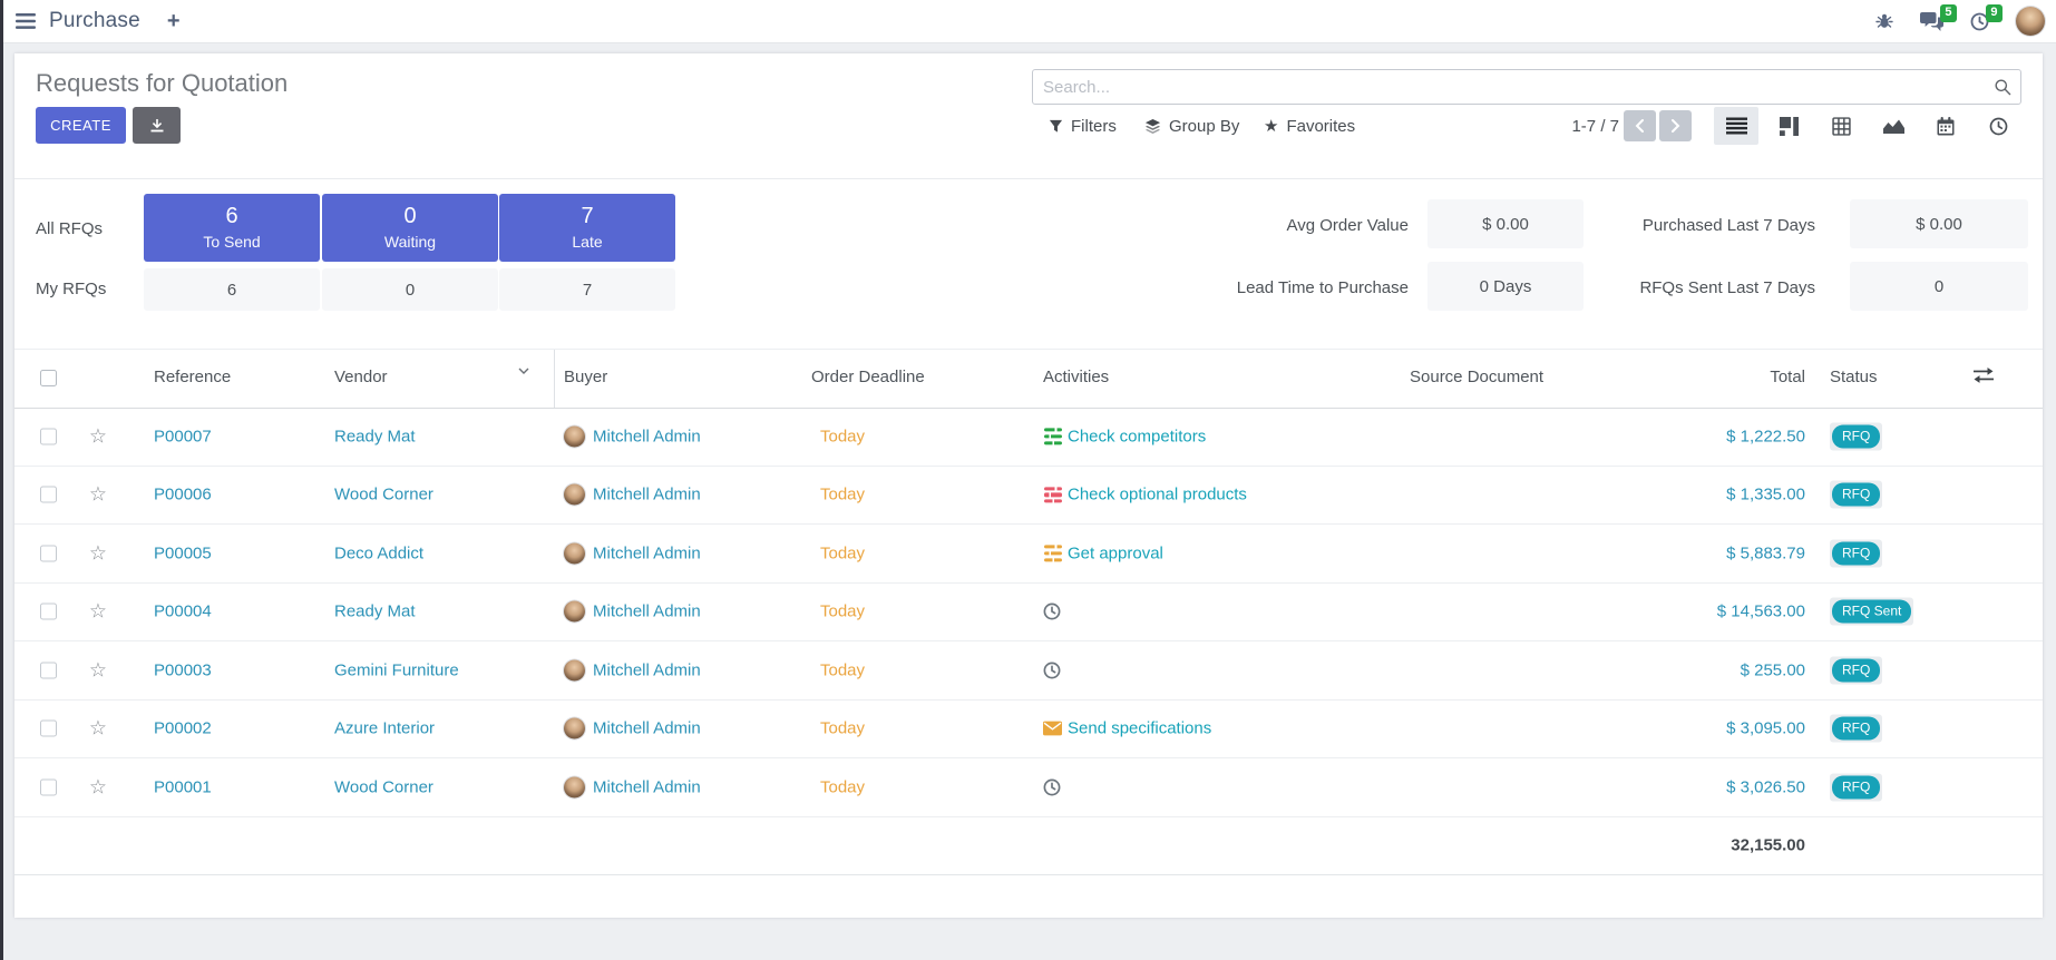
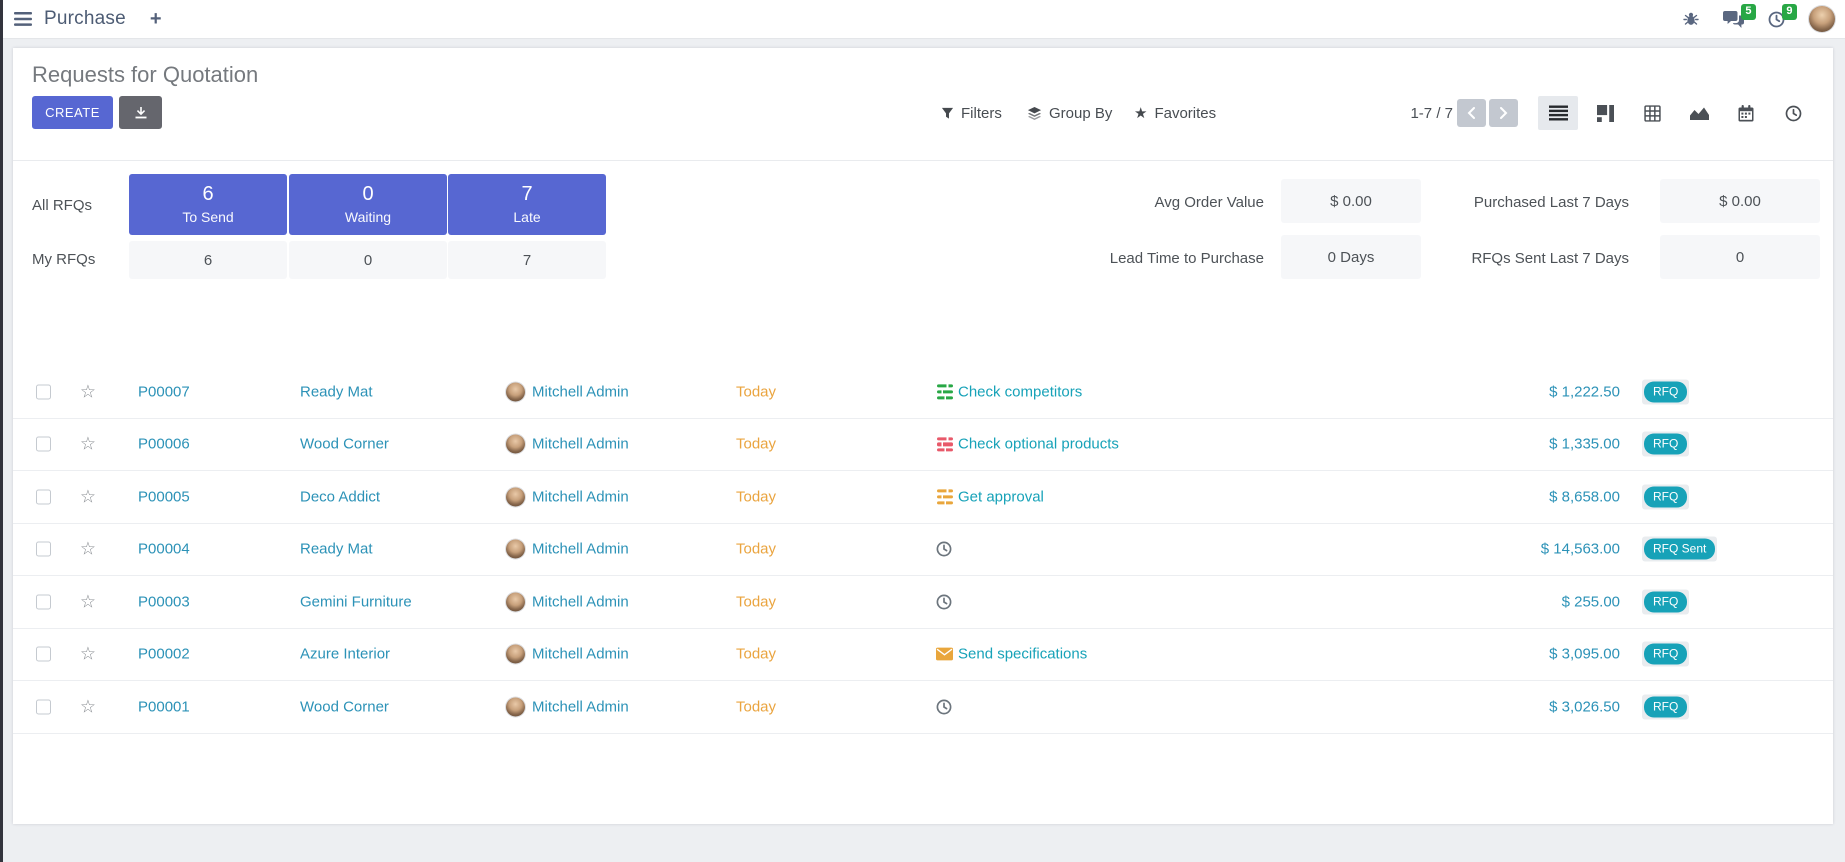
  Purchase
  +
  5
  9
  Requests for Quotation
  CREATE
- Search...
  Filters
  Group By
  ★
  Favorites
  1-7 / 7
  All RFQs
  My RFQs
  6
  To Send
  0
  Waiting
  7
  Late
  6
  0
  7
  Avg Order Value
  $ 0.00
  Lead Time to Purchase
  0 Days
  Purchased Last 7 Days
  $ 0.00
  RFQs Sent Last 7 Days
  0
- Reference
- Vendor
- Buyer
- Order Deadline
- Activities
- Source Document
- Total
- Status
  ☆
  P00007
  Ready Mat
  Mitchell Admin
  Today
  Check competitors
  $ 1,222.50
  RFQ
  ☆
  P00006
  Wood Corner
  Mitchell Admin
  Today
  Check optional products
  $ 1,335.00
  RFQ
  ☆
  P00005
  Deco Addict
  Mitchell Admin
  Today
  Get approval
- $ 5,883.79
+ $ 8,658.00
  RFQ
  ☆
  P00004
  Ready Mat
  Mitchell Admin
  Today
  $ 14,563.00
  RFQ Sent
  ☆
  P00003
  Gemini Furniture
  Mitchell Admin
  Today
  $ 255.00
  RFQ
  ☆
  P00002
  Azure Interior
  Mitchell Admin
  Today
  Send specifications
  $ 3,095.00
  RFQ
  ☆
  P00001
  Wood Corner
  Mitchell Admin
  Today
  $ 3,026.50
  RFQ
- 32,155.00
